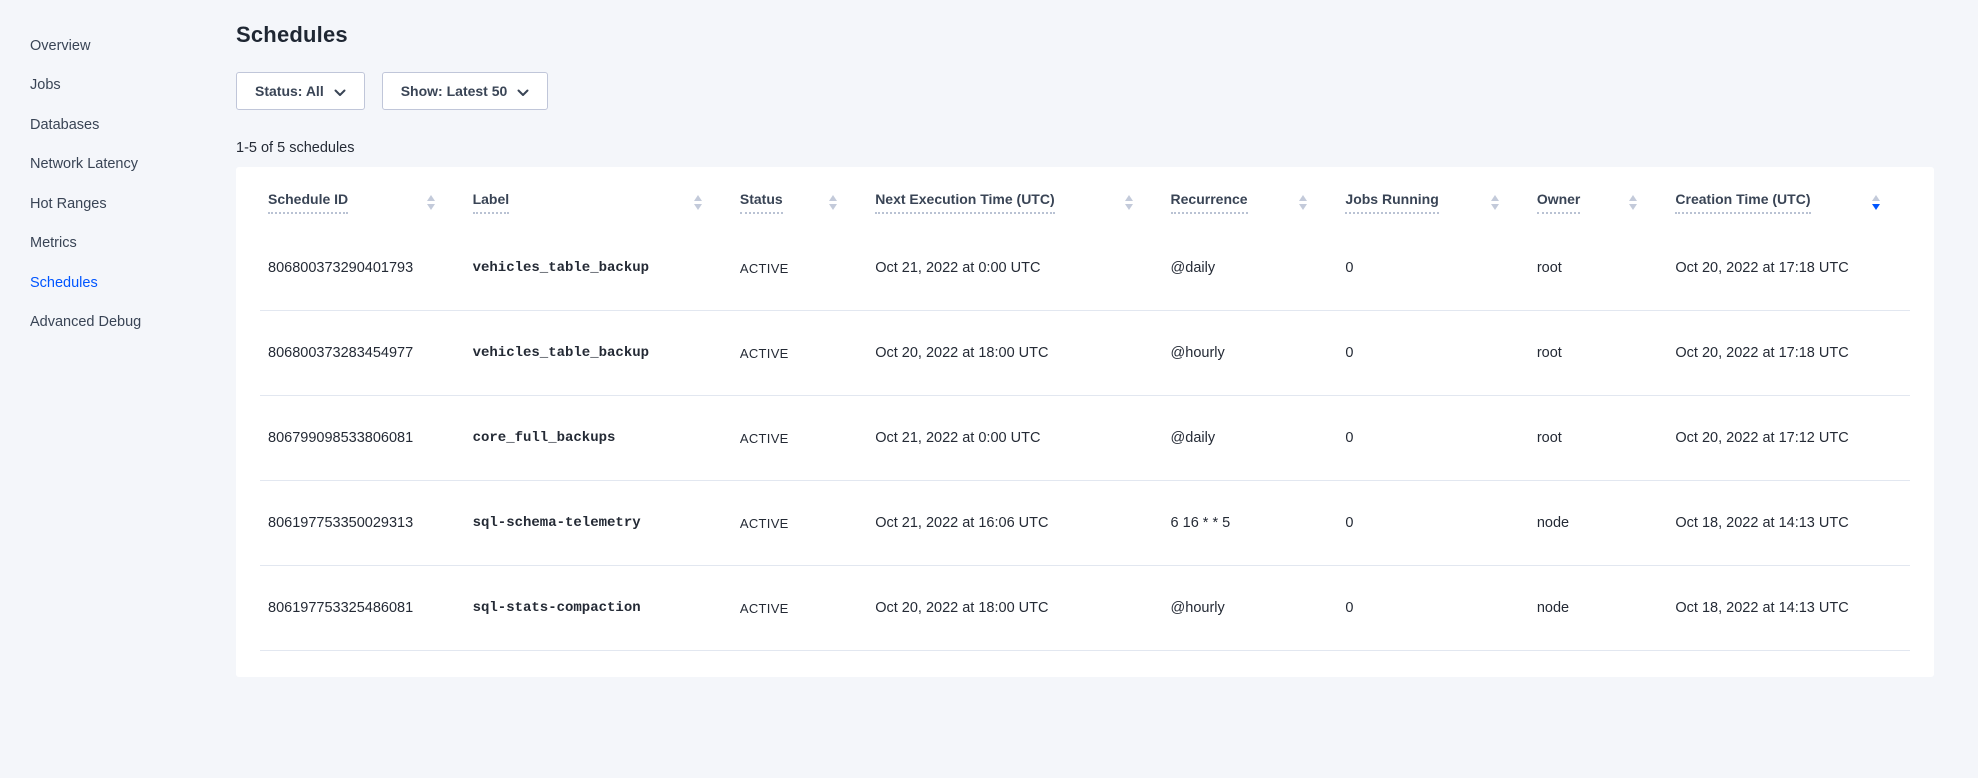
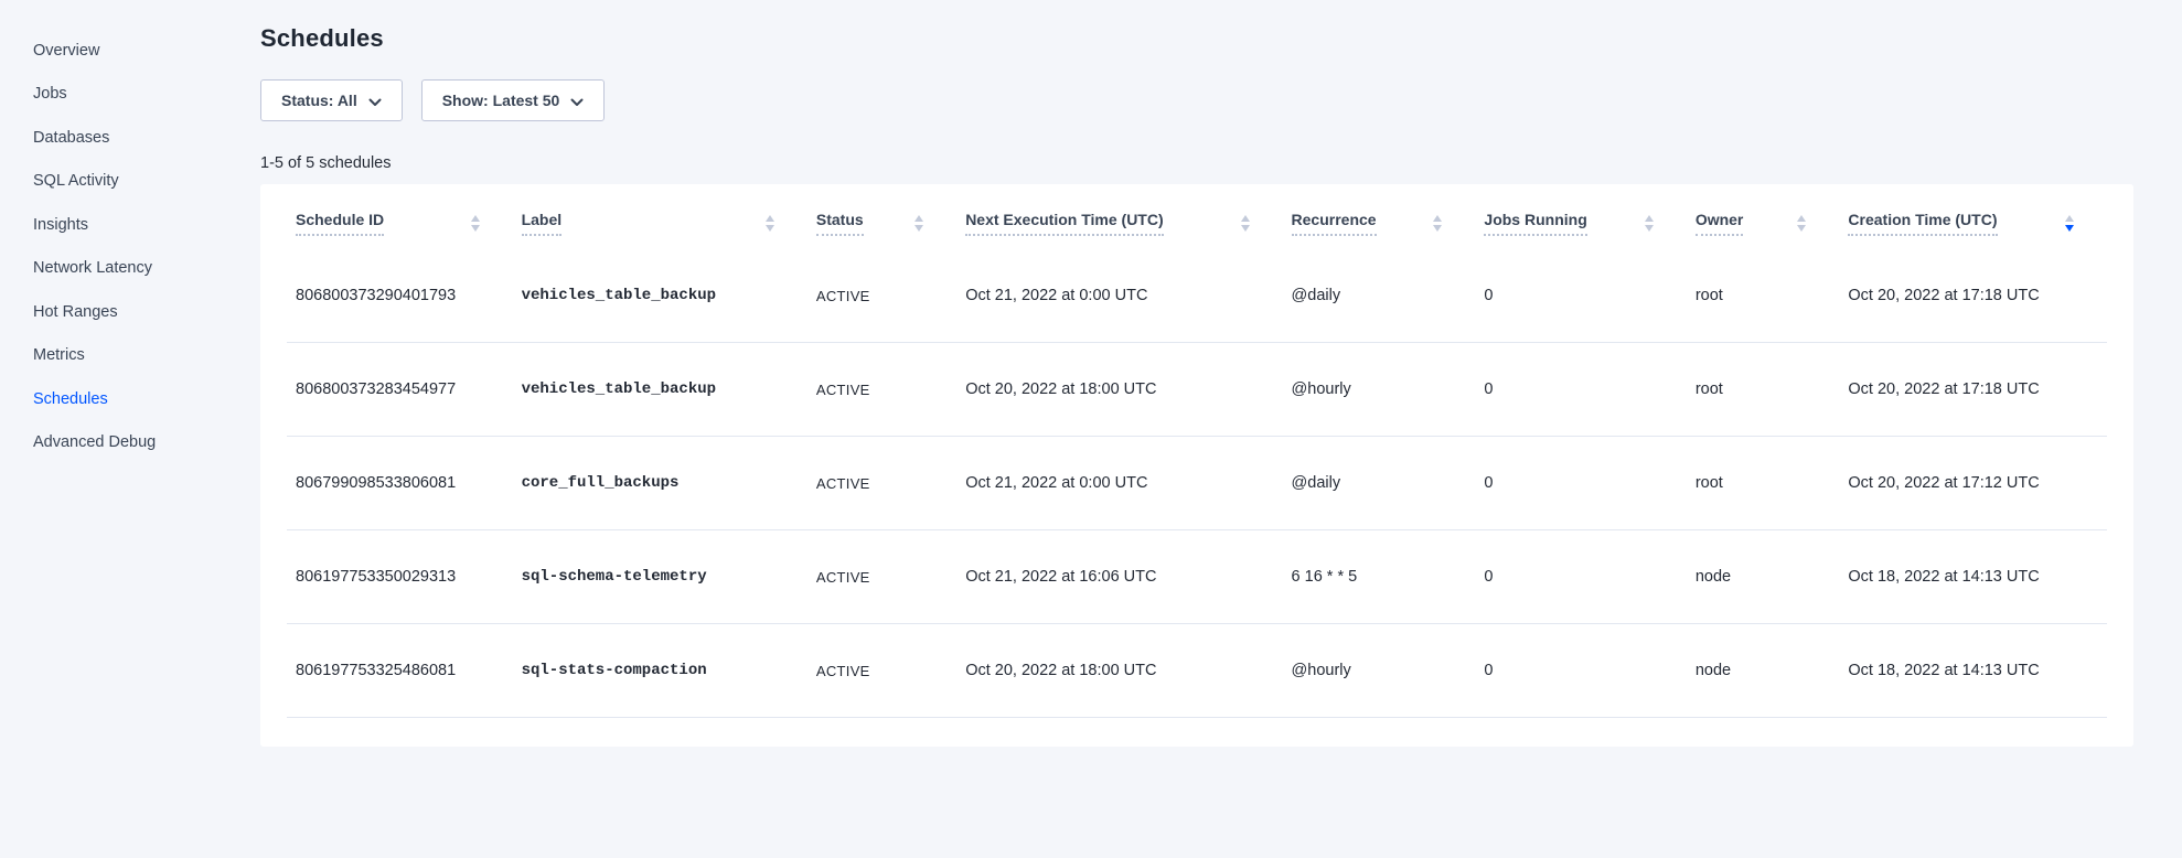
  Overview
  Jobs
  Databases
+ SQL Activity
+ Insights
  Network Latency
  Hot Ranges
  Metrics
  Schedules
  Advanced Debug
  Schedules
  Status: All
  Show: Latest 50
  1-5 of 5 schedules
  Schedule ID	Label	Status	Next Execution Time (UTC)	Recurrence	Jobs Running	Owner	Creation Time (UTC)
  806800373290401793	vehicles_table_backup	ACTIVE	Oct 21, 2022 at 0:00 UTC	@daily	0	root	Oct 20, 2022 at 17:18 UTC
  806800373283454977	vehicles_table_backup	ACTIVE	Oct 20, 2022 at 18:00 UTC	@hourly	0	root	Oct 20, 2022 at 17:18 UTC
  806799098533806081	core_full_backups	ACTIVE	Oct 21, 2022 at 0:00 UTC	@daily	0	root	Oct 20, 2022 at 17:12 UTC
  806197753350029313	sql-schema-telemetry	ACTIVE	Oct 21, 2022 at 16:06 UTC	6 16 * * 5	0	node	Oct 18, 2022 at 14:13 UTC
  806197753325486081	sql-stats-compaction	ACTIVE	Oct 20, 2022 at 18:00 UTC	@hourly	0	node	Oct 18, 2022 at 14:13 UTC
